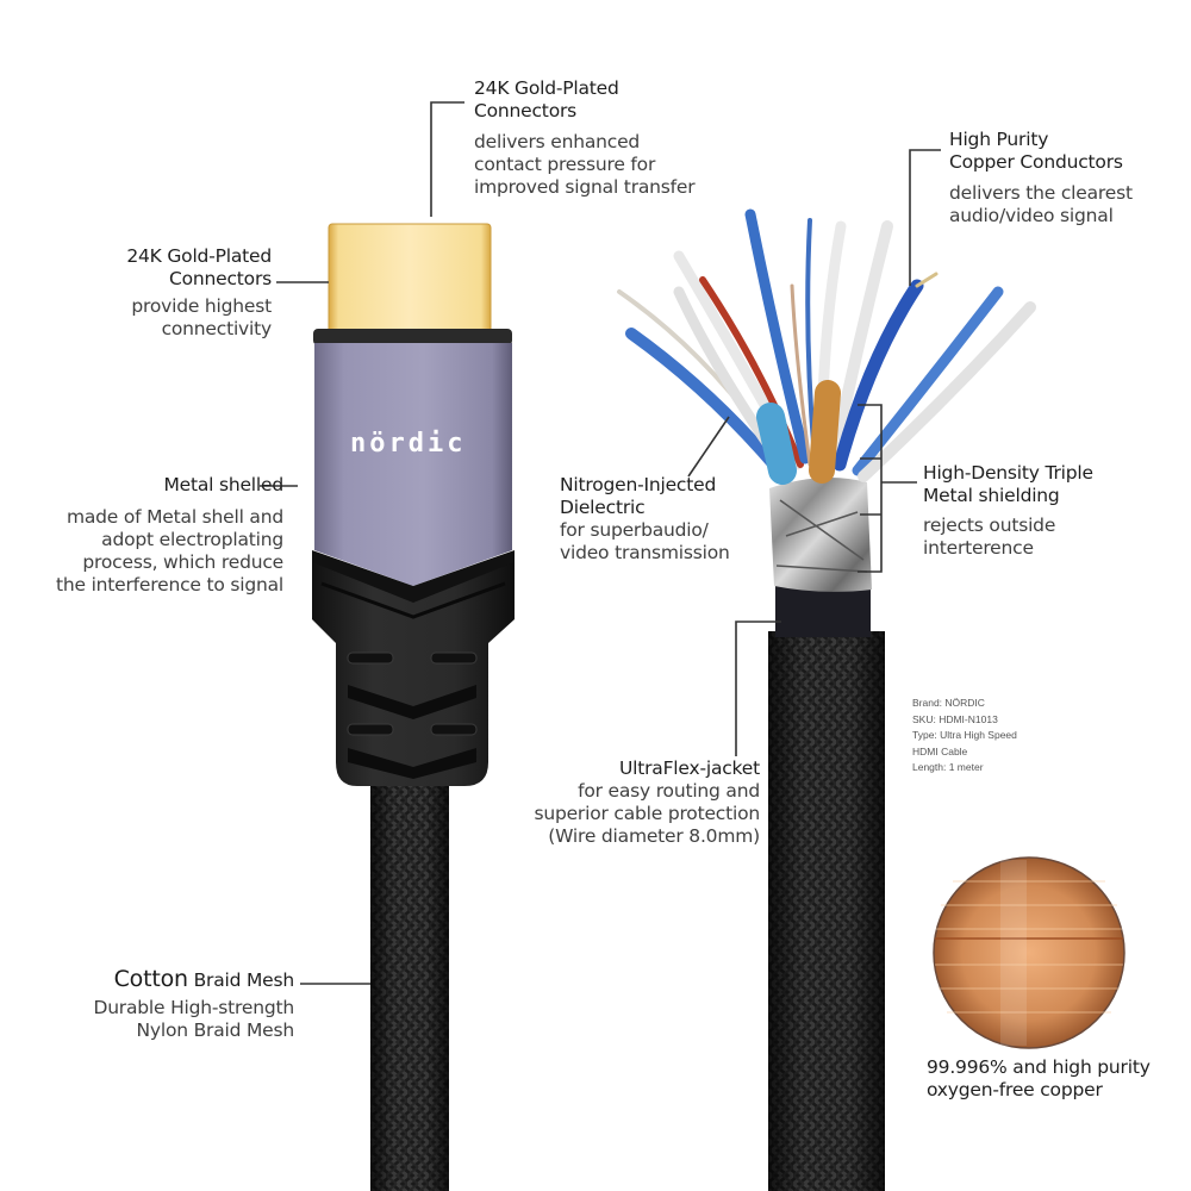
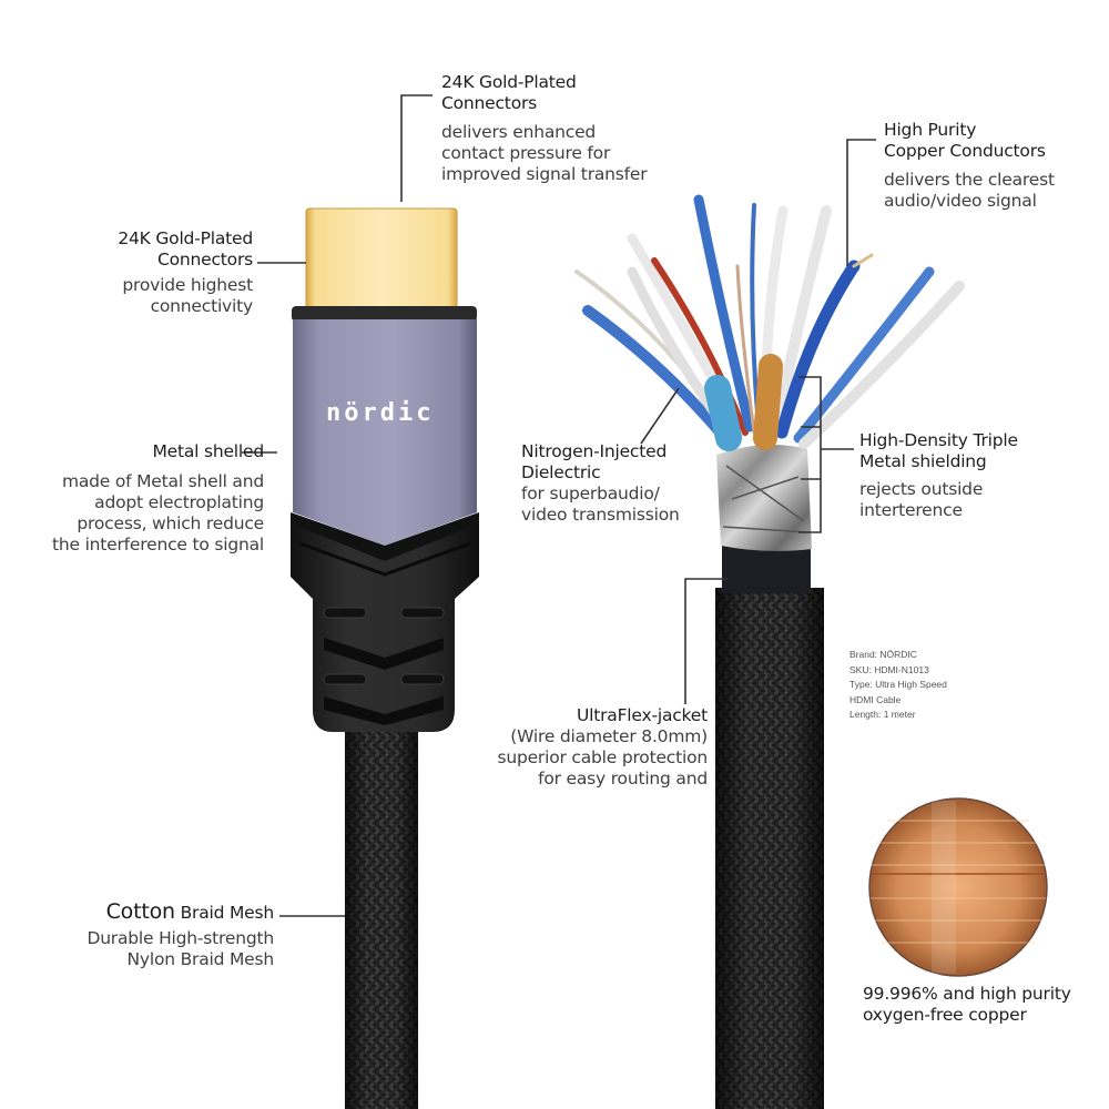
  nördic
  24K Gold-Plated
  Connectors
  delivers enhanced
  contact pressure for
  improved signal transfer
  24K Gold-Plated
  Connectors
  provide highest
  connectivity
  High Purity
  Copper Conductors
  delivers the clearest
  audio/video signal
  Metal shelled
  made of Metal shell and
  adopt electroplating
  process, which reduce
  the interference to signal
  Nitrogen-Injected
  Dielectric
  for superbaudio/
  video transmission
  High-Density Triple
  Metal shielding
  rejects outside
  interterence
  UltraFlex-jacket
- for easy routing and
+ (Wire diameter 8.0mm)
  superior cable protection
- (Wire diameter 8.0mm)
+ for easy routing and
  Cotton Braid Mesh
  Durable High-strength
  Nylon Braid Mesh
  99.996% and high purity
  oxygen-free copper
  Brand: NÖRDIC
  SKU: HDMI-N1013
  Type: Ultra High Speed
  HDMI Cable
  Length: 1 meter
